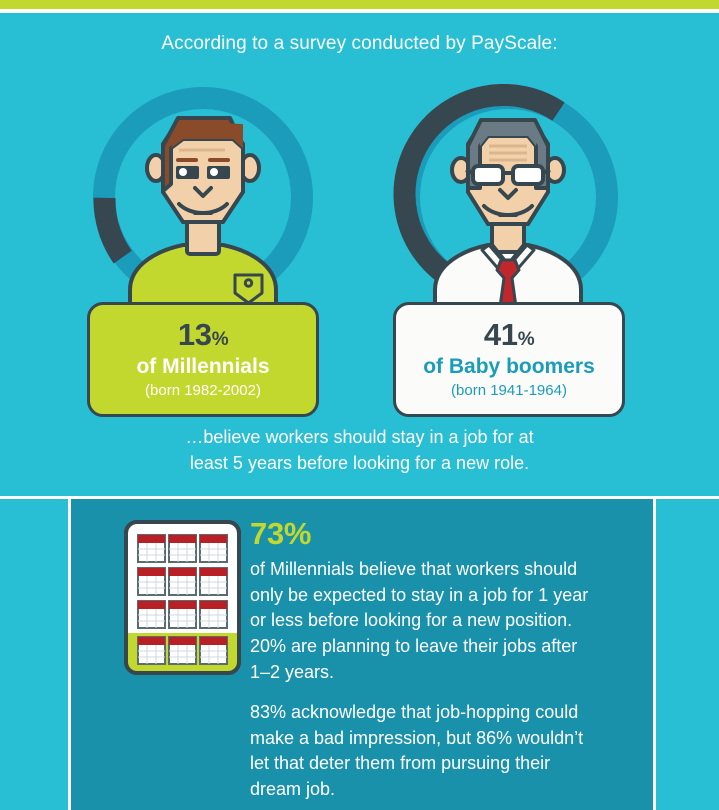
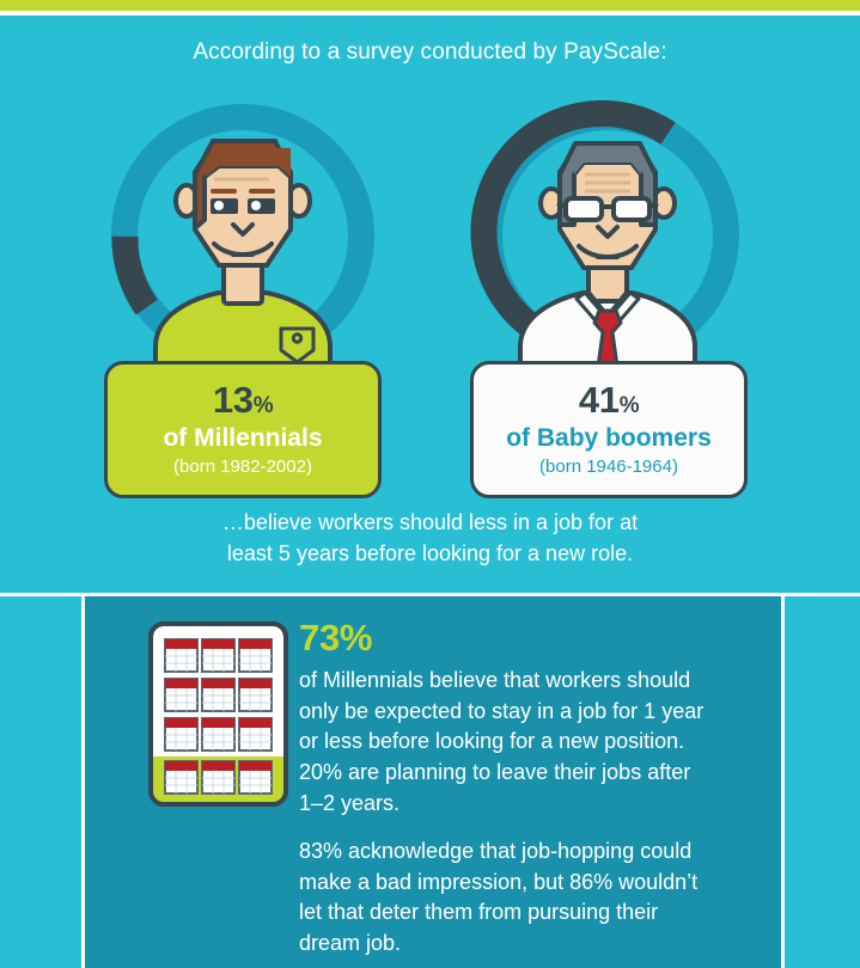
  According to a survey conducted by PayScale:
  13%
  of Millennials
  (born 1982-2002)
  41%
  of Baby boomers
- (born 1941-1964)
+ (born 1946-1964)
- …believe workers should stay in a job for at
+ …believe workers should less in a job for at
  least 5 years before looking for a new role.
  73%
  of Millennials believe that workers should only be expected to stay in a job for 1 year or less before looking for a new position. 20% are planning to leave their jobs after 1–2 years.
  83% acknowledge that job-hopping could make a bad impression, but 86% wouldn’t let that deter them from pursuing their dream job.
